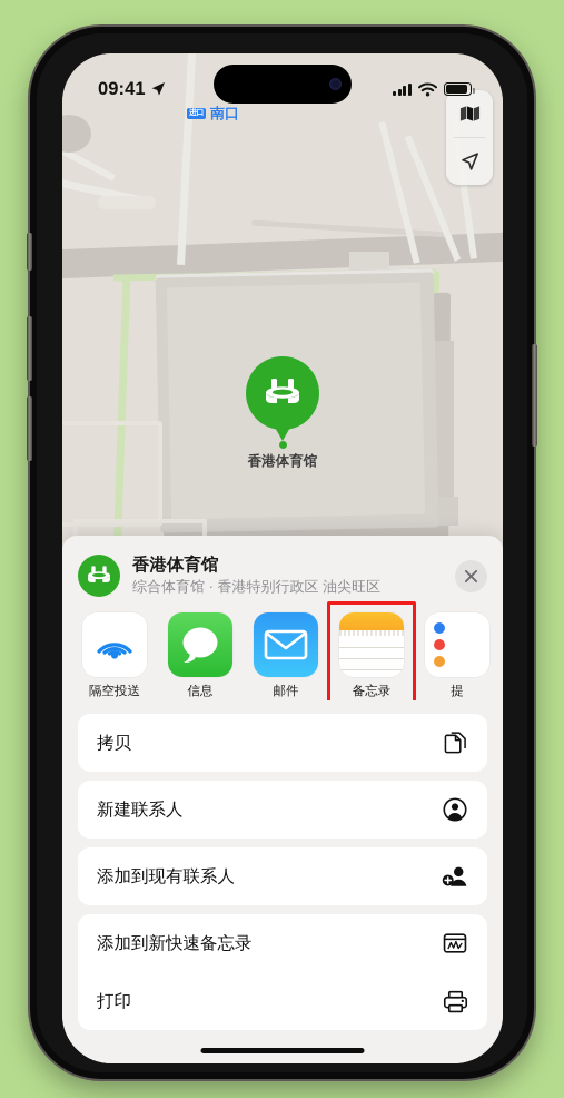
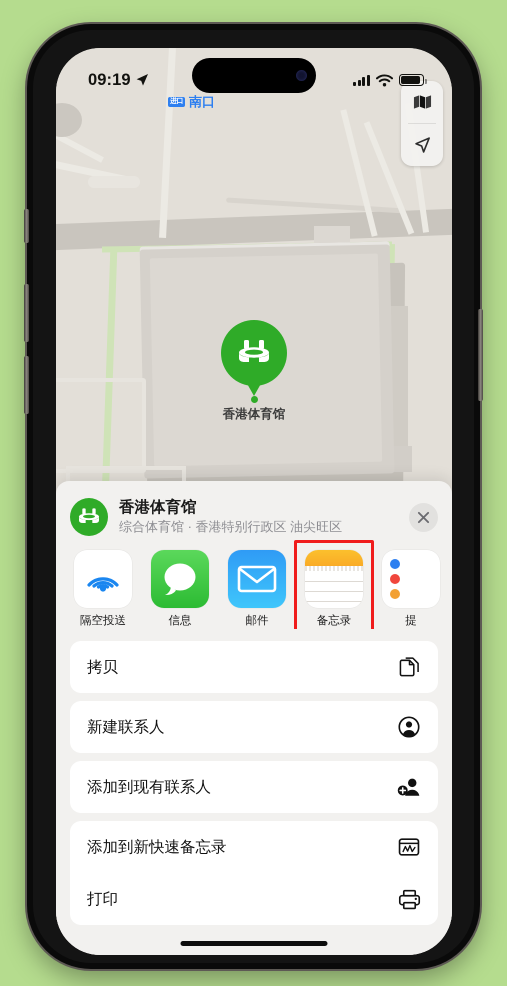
  南口
  香港体育馆
- 09:41
+ 09:19
  香港体育馆
  综合体育馆 · 香港特别行政区 油尖旺区
  隔空投送
  信息
  邮件
  备忘录
  提
  拷贝
  新建联系人
  添加到现有联系人
  添加到新快速备忘录
  打印
